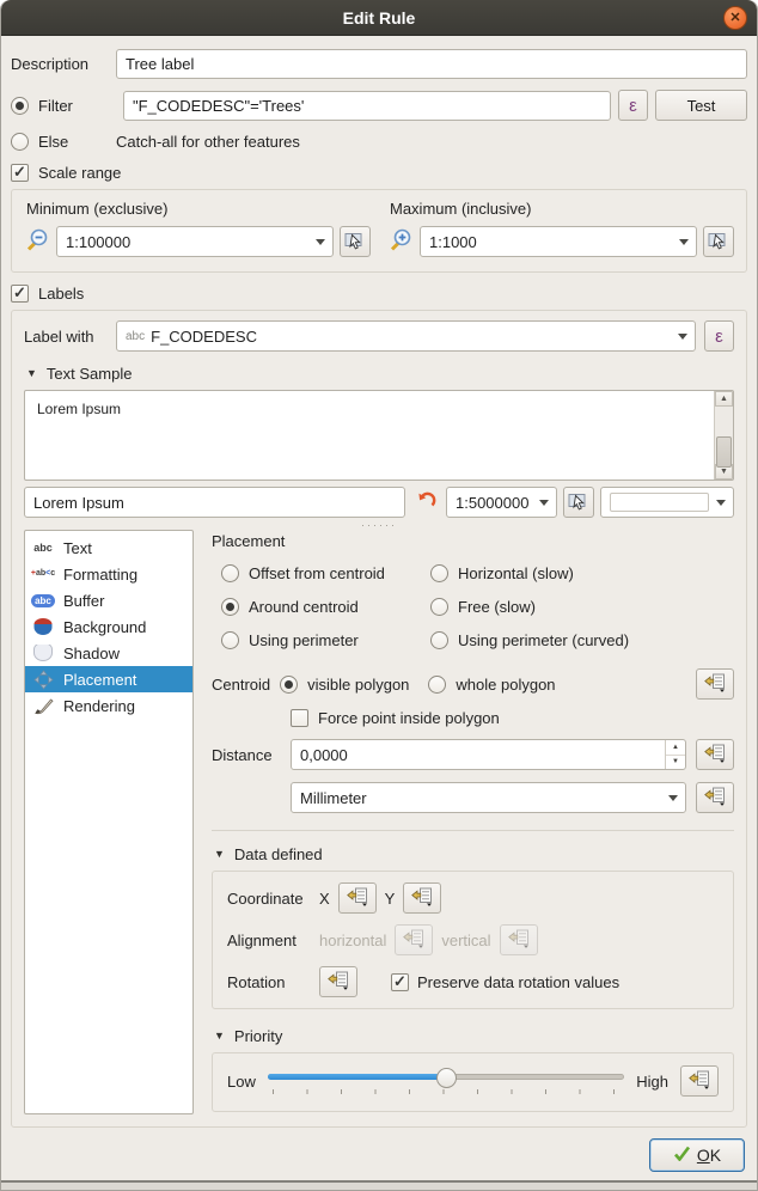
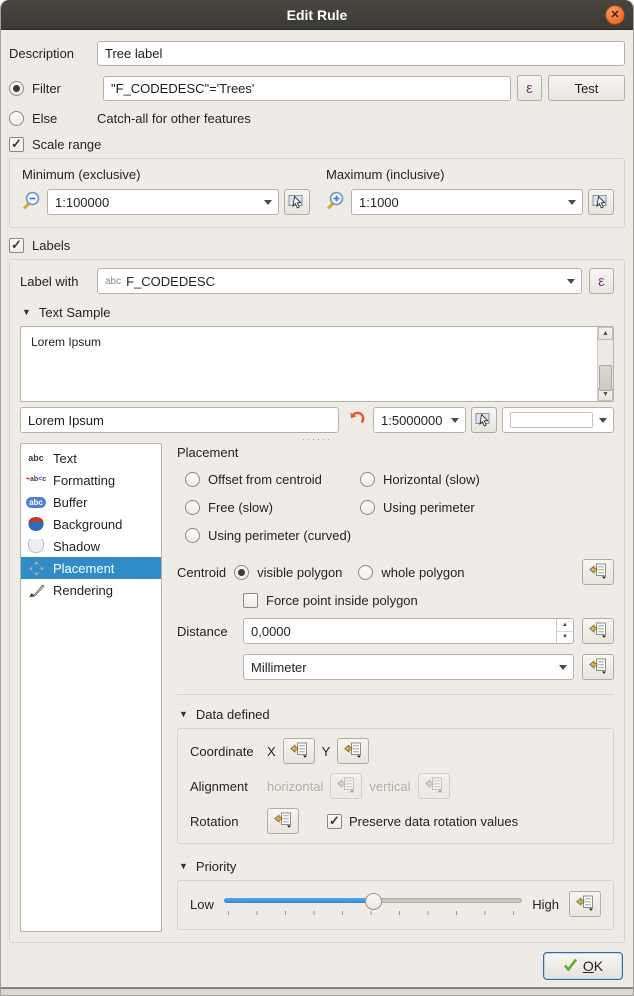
  Edit Rule
  ✕
  Description
  Tree label
  Filter
  "F_CODEDESC"='Trees'
  ε
  Test
  Else
  Catch-all for other features
  Scale range
  Minimum (exclusive)
  1:100000
  Maximum (inclusive)
  1:1000
  Labels
  Label with
  abc
  F_CODEDESC
  ε
  ▼
  Text Sample
  Lorem Ipsum
  Lorem Ipsum
  1:5000000
  ······
  abc
  Text
  Formatting
  abc
  Buffer
  Background
  Shadow
  Placement
  Rendering
  Placement
  Offset from centroid
  Horizontal (slow)
- Around centroid
  Free (slow)
  Using perimeter
  Using perimeter (curved)
  Centroid
  visible polygon
  whole polygon
  Force point inside polygon
  Distance
  0,0000
  Millimeter
  ▼
  Data defined
  Coordinate
  X
  Y
  Alignment
  horizontal
  vertical
  Rotation
  Preserve data rotation values
  ▼
  Priority
  Low
  High
  OK
